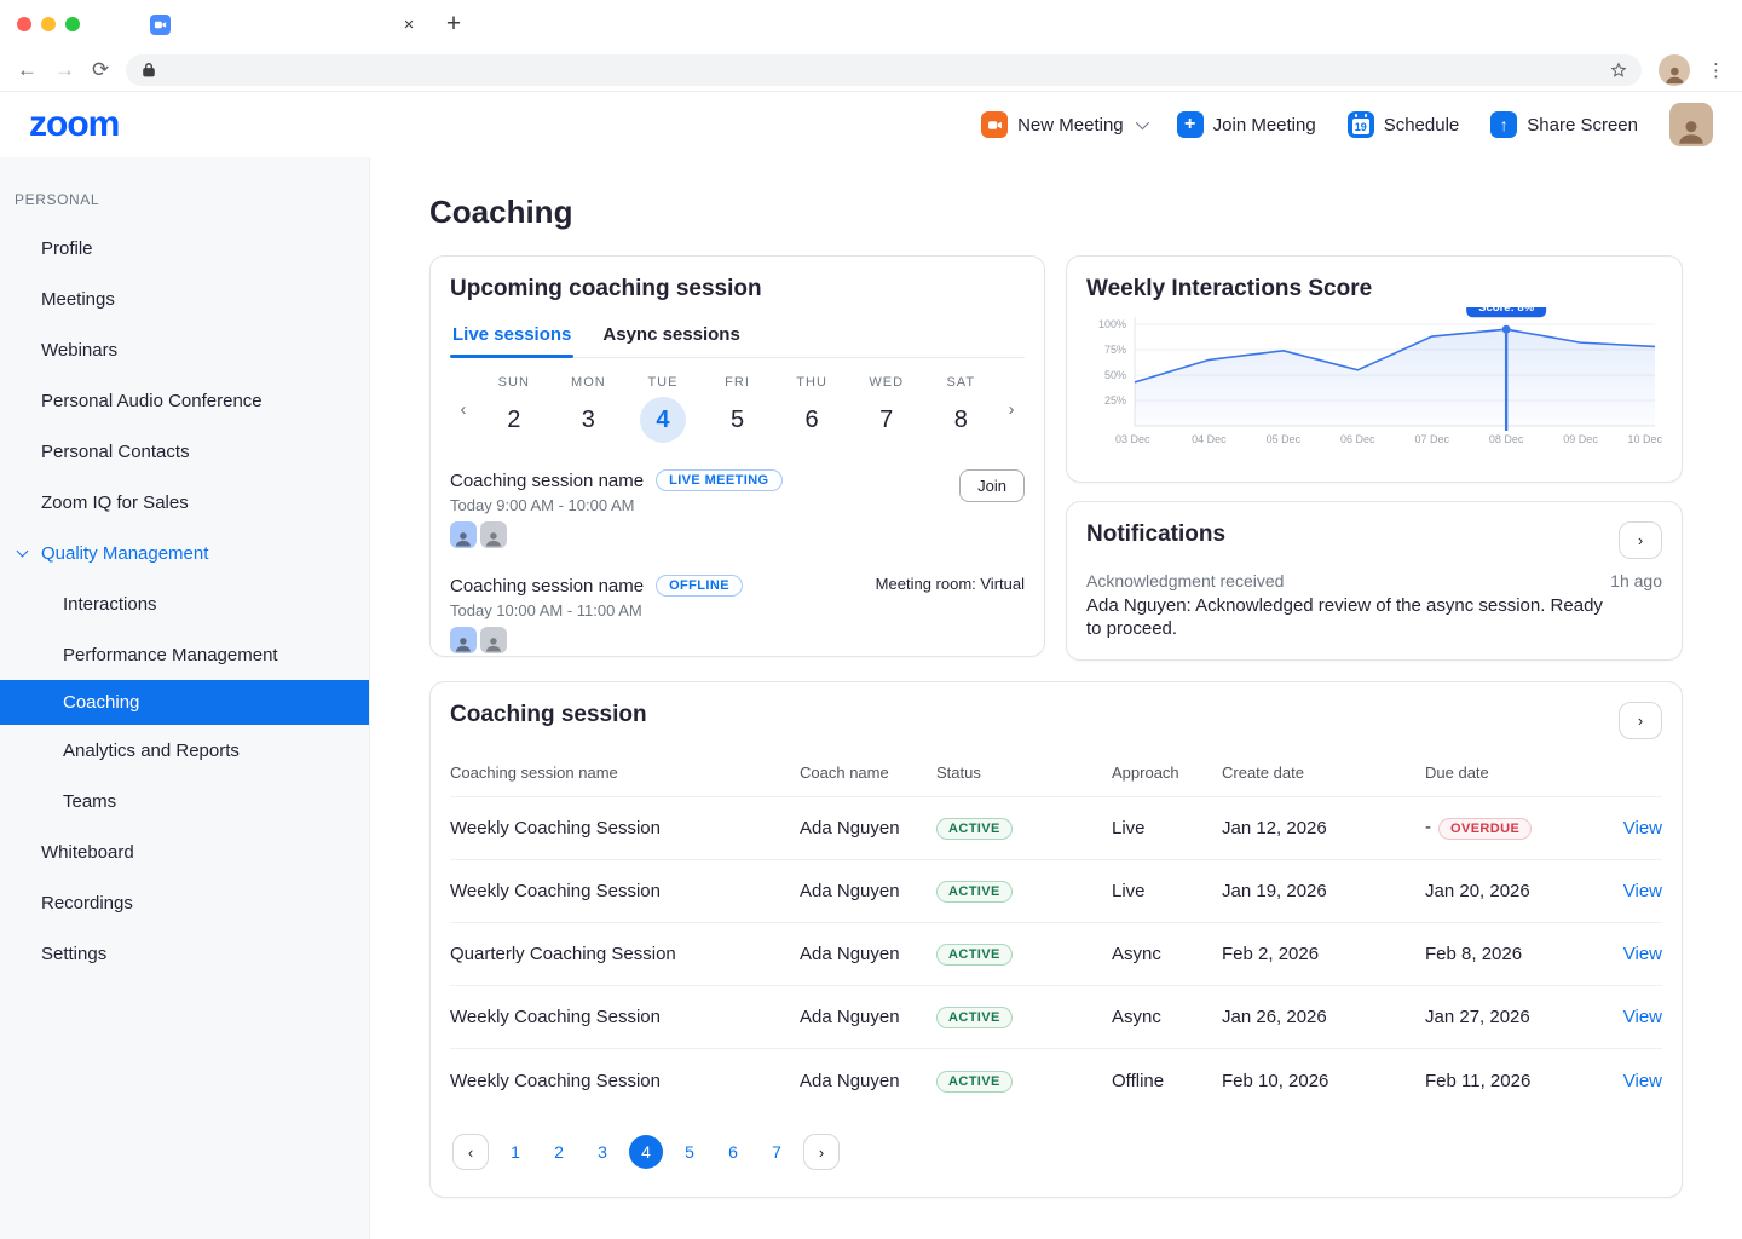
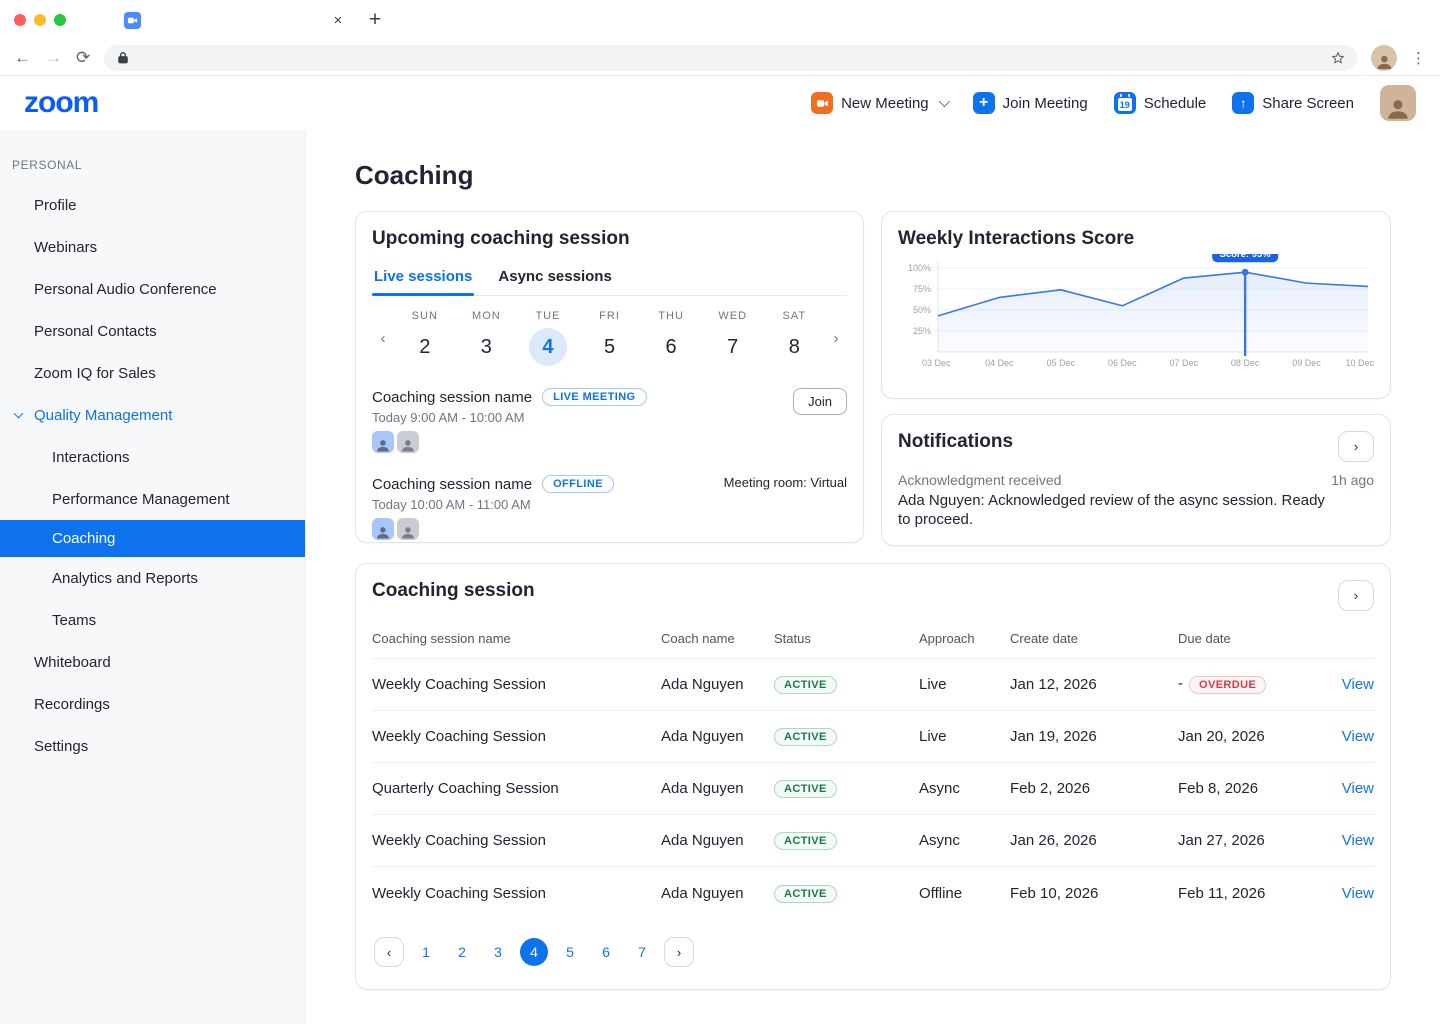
  ×
  +
  ←
  →
  ⟳
  ⋮
  zoom
  New Meeting
  +
  Join Meeting
  19
  Schedule
  ↑
  Share Screen
  PERSONAL
  Profile
- Meetings
  Webinars
  Personal Audio Conference
  Personal Contacts
  Zoom IQ for Sales
  Quality Management
  Interactions
  Performance Management
  Coaching
  Analytics and Reports
  Teams
  Whiteboard
  Recordings
  Settings
  Coaching
  Upcoming coaching session
  Live sessions
  Async sessions
  ‹
  SUN
  2
  MON
  3
  TUE
  4
  FRI
  5
  THU
  6
  WED
  7
  SAT
  8
  ›
  Coaching session name
  LIVE MEETING
  Today 9:00 AM - 10:00 AM
  Join
  Coaching session name
  OFFLINE
  Today 10:00 AM - 11:00 AM
  Meeting room: Virtual
  Weekly Interactions Score
  25%
  50%
  75%
  100%
  03 Dec
  04 Dec
  05 Dec
  06 Dec
  07 Dec
  08 Dec
  09 Dec
  10 Dec
- Score: 8%
+ Score: 95%
  Notifications
  ›
  Acknowledgment received
  1h ago
  Ada Nguyen: Acknowledged review of the async session. Ready to proceed.
  Coaching session
  ›
  Coaching session name
  Coach name
  Status
  Approach
  Create date
  Due date
  Weekly Coaching Session
  Ada Nguyen
  ACTIVE
  Live
  Jan 12, 2026
  - OVERDUE
  View
  Weekly Coaching Session
  Ada Nguyen
  ACTIVE
  Live
  Jan 19, 2026
  Jan 20, 2026
  View
  Quarterly Coaching Session
  Ada Nguyen
  ACTIVE
  Async
  Feb 2, 2026
  Feb 8, 2026
  View
  Weekly Coaching Session
  Ada Nguyen
  ACTIVE
  Async
  Jan 26, 2026
  Jan 27, 2026
  View
  Weekly Coaching Session
  Ada Nguyen
  ACTIVE
  Offline
  Feb 10, 2026
  Feb 11, 2026
  View
  ‹
  1
  2
  3
  4
  5
  6
  7
  ›
